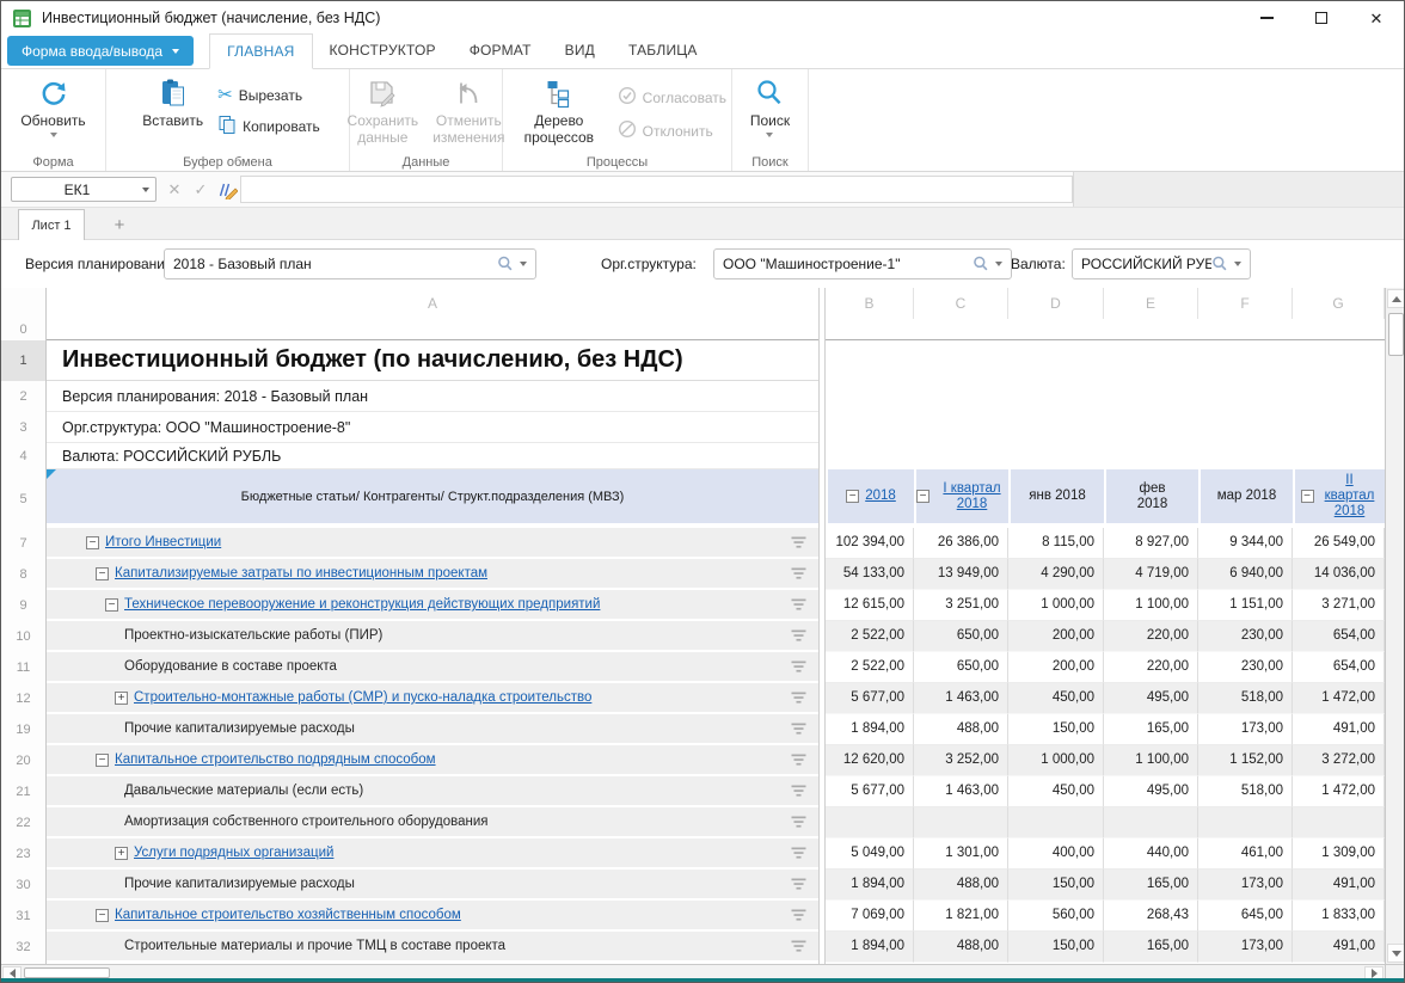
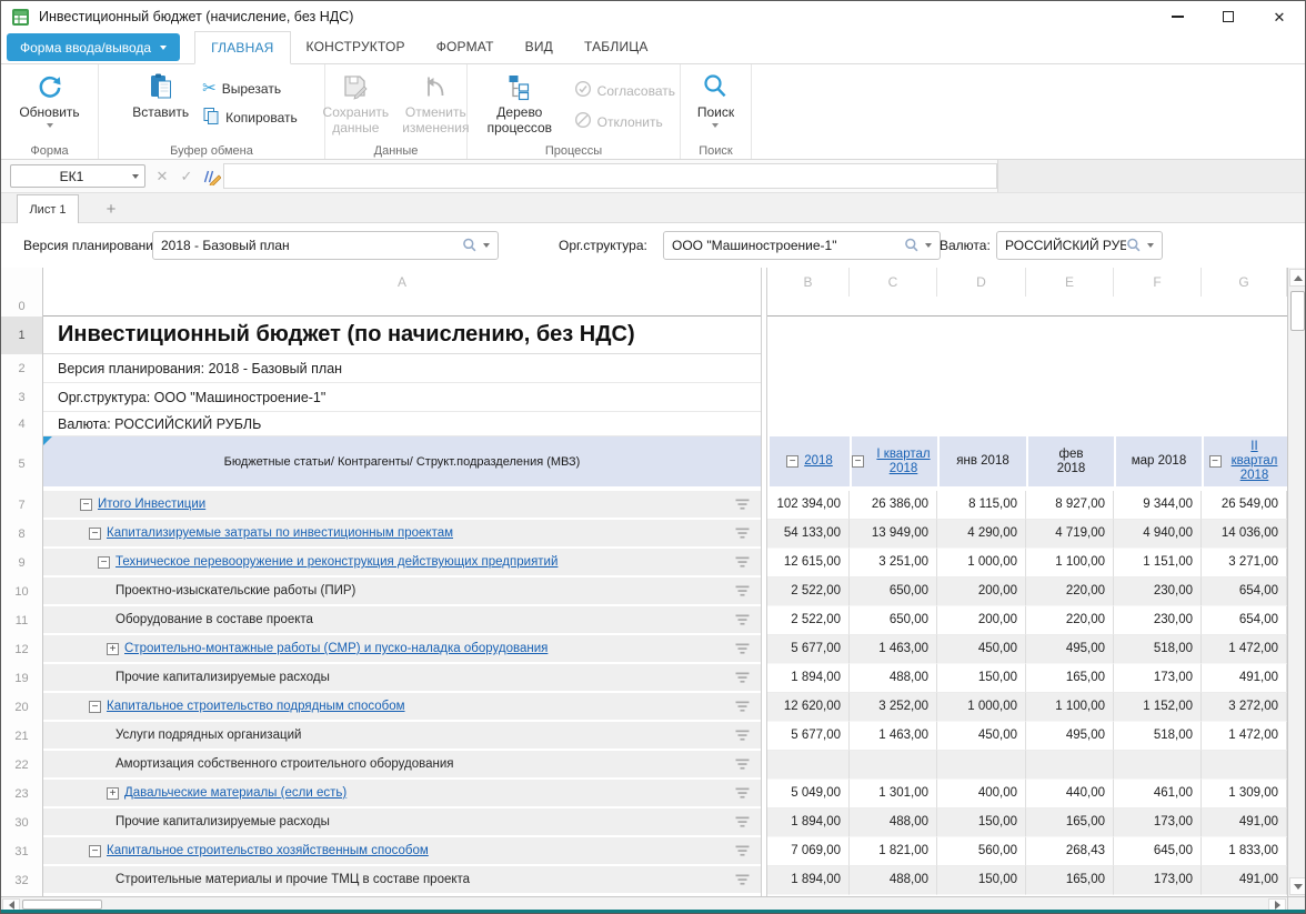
  Инвестиционный бюджет (начисление, без НДС)
  ✕
  Форма ввода/вывода
  ГЛАВНАЯ
  КОНСТРУКТОР
  ФОРМАТ
  ВИД
  ТАБЛИЦА
  Обновить
  Форма
  Вставить
  ✂
  Вырезать
  Копировать
  Буфер обмена
  Сохранить данные
  Отменить изменения
  Данные
  Дерево процессов
  Согласовать
  Отклонить
  Процессы
  Поиск
  Поиск
  ЕК1
  ✕
  ✓
  Лист 1
  +
  Версия планировани
  2018 - Базовый план
  Орг.структура:
  ООО "Машиностроение-1"
  Валюта:
  РОССИЙСКИЙ РУБ
  A
  B
  C
  D
  E
  F
  G
  0
  1
  2
  3
  4
  5
  7
  8
  9
  10
  11
  12
  19
  20
  21
  22
  23
  30
  31
  32
  Инвестиционный бюджет (по начислению, без НДС)
  Версия планирования: 2018 - Базовый план
- Орг.структура: ООО "Машиностроение-8"
+ Орг.структура: ООО "Машиностроение-1"
  Валюта: РОССИЙСКИЙ РУБЛЬ
  Бюджетные статьи/ Контрагенты/ Структ.подразделения (МВЗ)
  −
  2018
  −
  I квартал 2018
  янв 2018
  фев 2018
  мар 2018
  −
  II квартал 2018
  −
  Итого Инвестиции
  102 394,00
  26 386,00
  8 115,00
  8 927,00
  9 344,00
  26 549,00
  −
  Капитализируемые затраты по инвестиционным проектам
  54 133,00
  13 949,00
  4 290,00
  4 719,00
- 6 940,00
+ 4 940,00
  14 036,00
  −
  Техническое перевооружение и реконструкция действующих предприятий
  12 615,00
  3 251,00
  1 000,00
  1 100,00
  1 151,00
  3 271,00
  Проектно-изыскательские работы (ПИР)
  2 522,00
  650,00
  200,00
  220,00
  230,00
  654,00
  Оборудование в составе проекта
  2 522,00
  650,00
  200,00
  220,00
  230,00
  654,00
  +
- Строительно-монтажные работы (СМР) и пуско-наладка строительство
+ Строительно-монтажные работы (СМР) и пуско-наладка оборудования
  5 677,00
  1 463,00
  450,00
  495,00
  518,00
  1 472,00
  Прочие капитализируемые расходы
  1 894,00
  488,00
  150,00
  165,00
  173,00
  491,00
  −
  Капитальное строительство подрядным способом
  12 620,00
  3 252,00
  1 000,00
  1 100,00
  1 152,00
  3 272,00
- Давальческие материалы (если есть)
+ Услуги подрядных организаций
  5 677,00
  1 463,00
  450,00
  495,00
  518,00
  1 472,00
  Амортизация собственного строительного оборудования
  +
- Услуги подрядных организаций
+ Давальческие материалы (если есть)
  5 049,00
  1 301,00
  400,00
  440,00
  461,00
  1 309,00
  Прочие капитализируемые расходы
  1 894,00
  488,00
  150,00
  165,00
  173,00
  491,00
  −
  Капитальное строительство хозяйственным способом
  7 069,00
  1 821,00
  560,00
  268,43
  645,00
  1 833,00
  Строительные материалы и прочие ТМЦ в составе проекта
  1 894,00
  488,00
  150,00
  165,00
  173,00
  491,00
